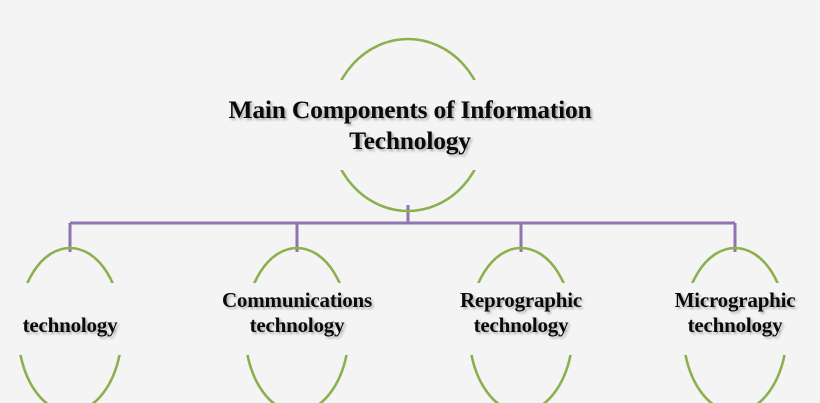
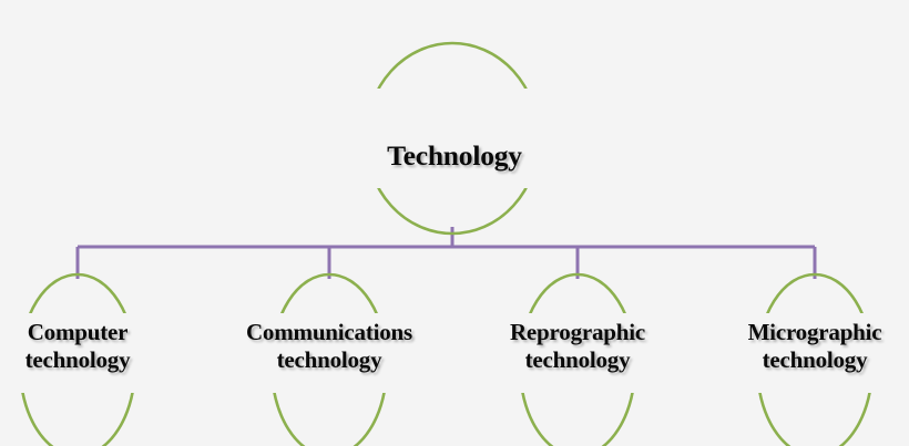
- Main Components of Information
  Technology
+ Computer
  technology
  Communications
  technology
  Reprographic
  technology
  Micrographic
  technology
